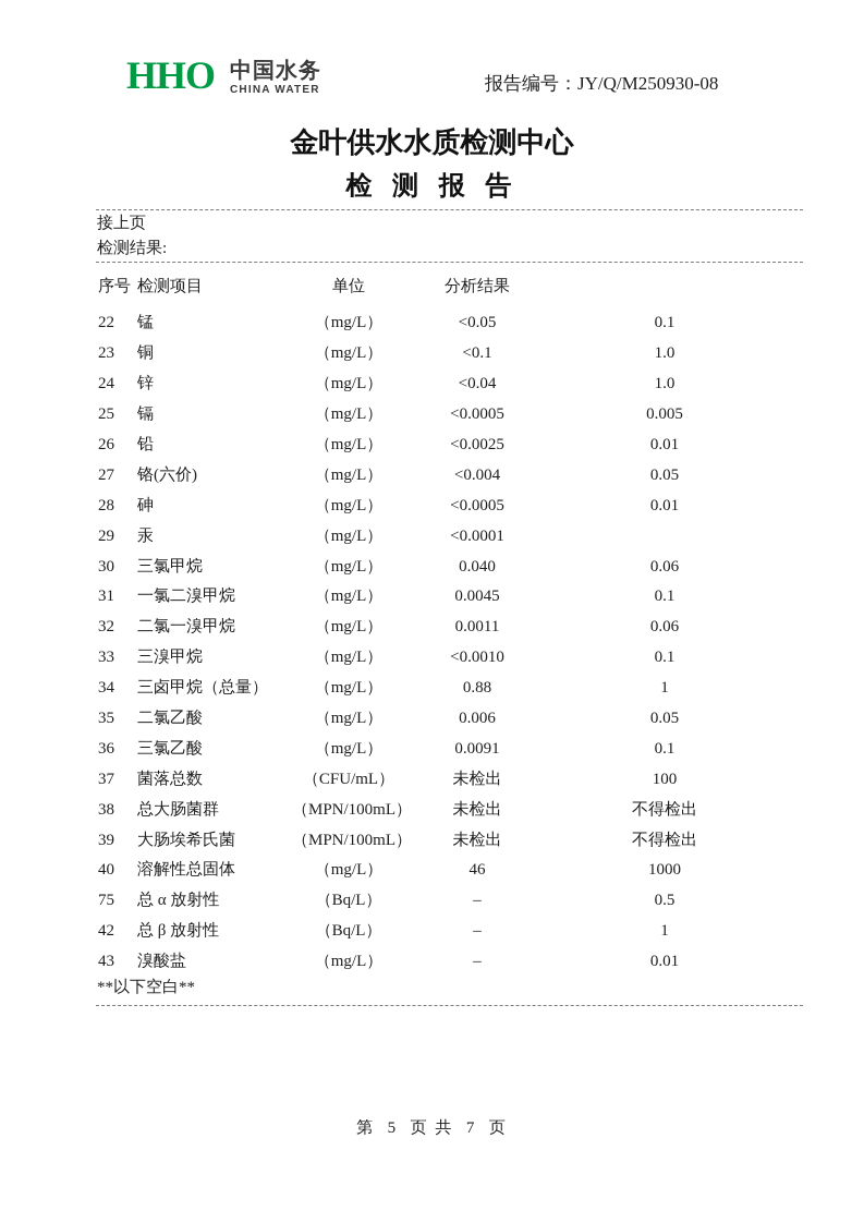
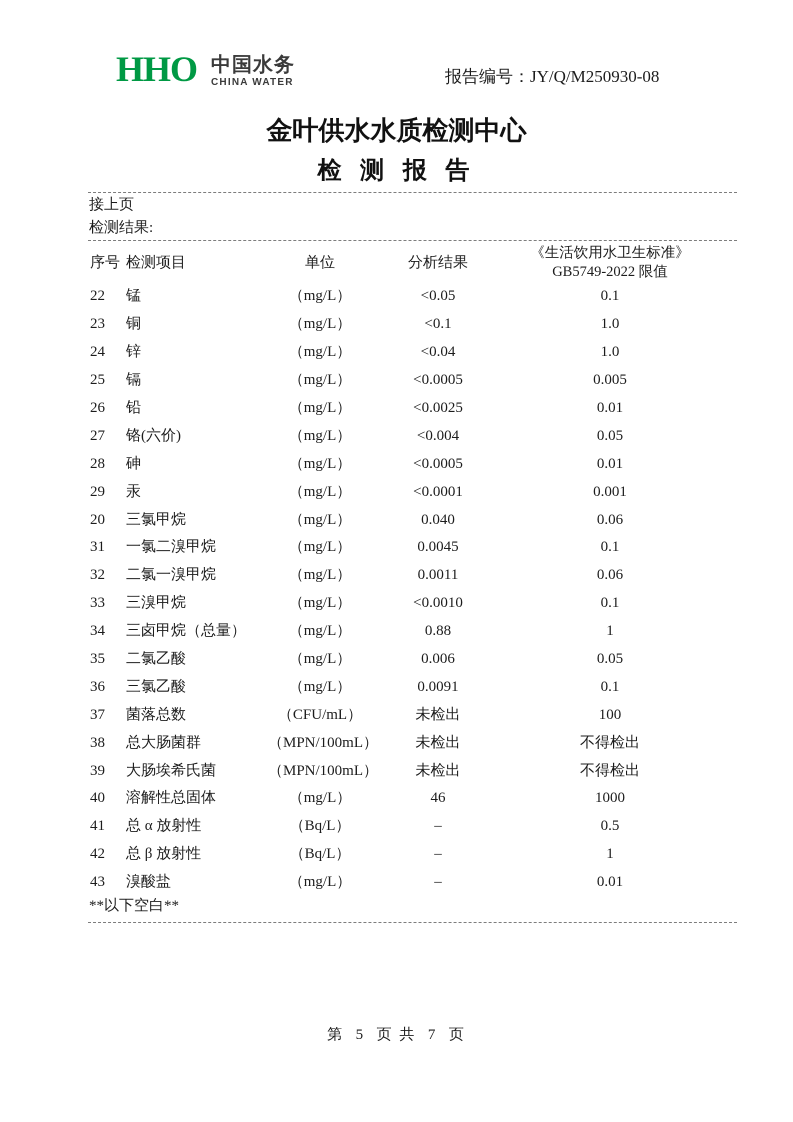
  HHO
  中国水务
  CHINA WATER
  报告编号：JY/Q/M250930-08
  金叶供水水质检测中心
  检 测 报 告
  接上页
  检测结果:
  序号
  检测项目
  单位
  分析结果
+ 《生活饮用水卫生标准》
+ GB5749-2022 限值
  22
  锰
  （mg/L）
  <0.05
  0.1
  23
  铜
  （mg/L）
  <0.1
  1.0
  24
  锌
  （mg/L）
  <0.04
  1.0
  25
  镉
  （mg/L）
  <0.0005
  0.005
  26
  铅
  （mg/L）
  <0.0025
  0.01
  27
  铬(六价)
  （mg/L）
  <0.004
  0.05
  28
  砷
  （mg/L）
  <0.0005
  0.01
  29
  汞
  （mg/L）
  <0.0001
+ 0.001
- 30
+ 20
  三氯甲烷
  （mg/L）
  0.040
  0.06
  31
  一氯二溴甲烷
  （mg/L）
  0.0045
  0.1
  32
  二氯一溴甲烷
  （mg/L）
  0.0011
  0.06
  33
  三溴甲烷
  （mg/L）
  <0.0010
  0.1
  34
  三卤甲烷（总量）
  （mg/L）
  0.88
  1
  35
  二氯乙酸
  （mg/L）
  0.006
  0.05
  36
  三氯乙酸
  （mg/L）
  0.0091
  0.1
  37
  菌落总数
  （CFU/mL）
  未检出
  100
  38
  总大肠菌群
  （MPN/100mL）
  未检出
  不得检出
  39
  大肠埃希氏菌
  （MPN/100mL）
  未检出
  不得检出
  40
  溶解性总固体
  （mg/L）
  46
  1000
- 75
+ 41
  总 α 放射性
  （Bq/L）
  –
  0.5
  42
  总 β 放射性
  （Bq/L）
  –
  1
  43
  溴酸盐
  （mg/L）
  –
  0.01
  **以下空白**
  第 5 页 共 7 页
